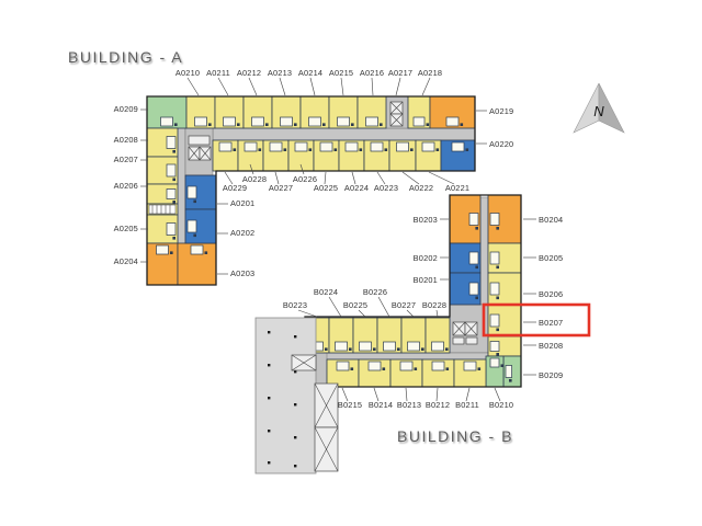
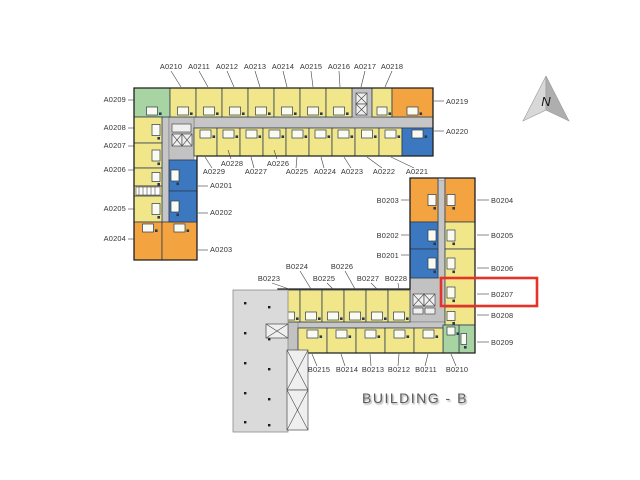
- BUILDING - A
  BUILDING - B
  A0210
  A0211
  A0212
  A0213
  A0214
  A0215
  A0216
  A0217
  A0218
  A0209
  A0208
  A0207
  A0206
  A0205
  A0204
  A0219
  A0220
  A0201
  A0202
  A0203
  A0228
  A0226
  A0229
  A0227
  A0225
  A0224
  A0223
  A0222
  A0221
  B0203
  B0202
  B0201
  B0204
  B0205
  B0206
  B0207
  B0208
  B0209
  B0224
  B0226
  B0223
  B0225
  B0227
  B0228
  B0215
  B0214
  B0213
  B0212
  B0211
  B0210
  N
